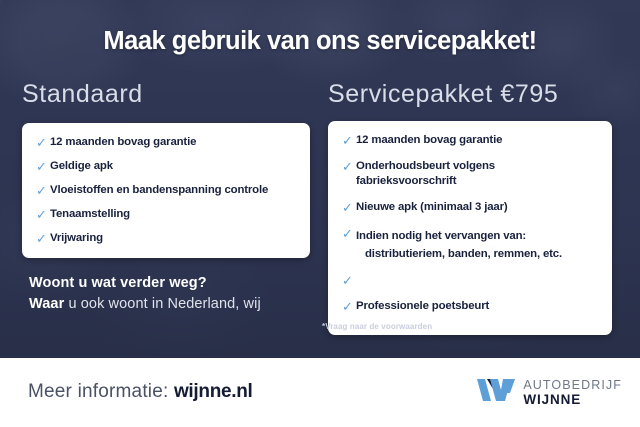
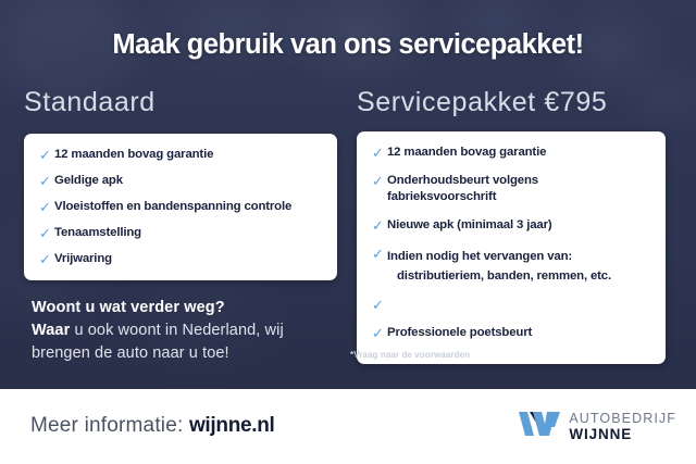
  Maak gebruik van ons servicepakket!
  Standaard
  ✓
  12 maanden bovag garantie
  ✓
  Geldige apk
  ✓
  Vloeistoffen en bandenspanning controle
  ✓
  Tenaamstelling
  ✓
  Vrijwaring
  Woont u wat verder weg?
  Waar u ook woont in Nederland, wij
+ brengen de auto naar u toe!
  Servicepakket €795
  ✓
  12 maanden bovag garantie
  ✓
  Onderhoudsbeurt volgens fabrieksvoorschrift
  ✓
  Nieuwe apk (minimaal 3 jaar)
  ✓
  Indien nodig het vervangen van:
  distributieriem, banden, remmen, etc.
  ✓
  ✓
  Professionele poetsbeurt
  *Vraag naar de voorwaarden
  Meer informatie: wijnne.nl
  AUTOBEDRIJF
  WIJNNE
